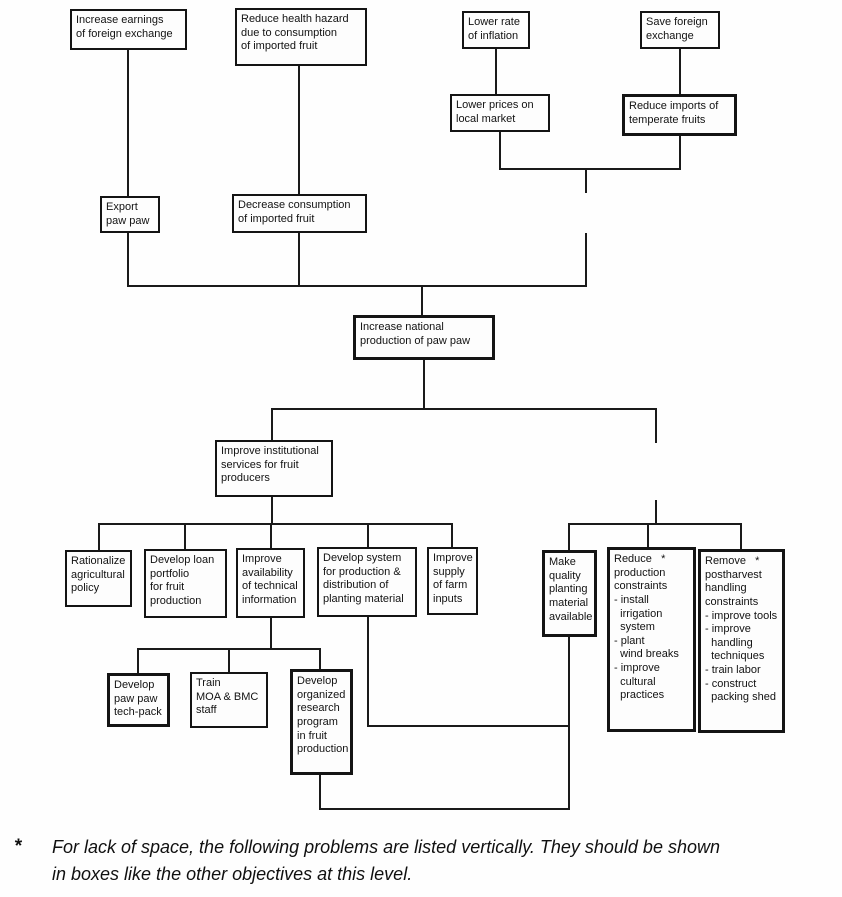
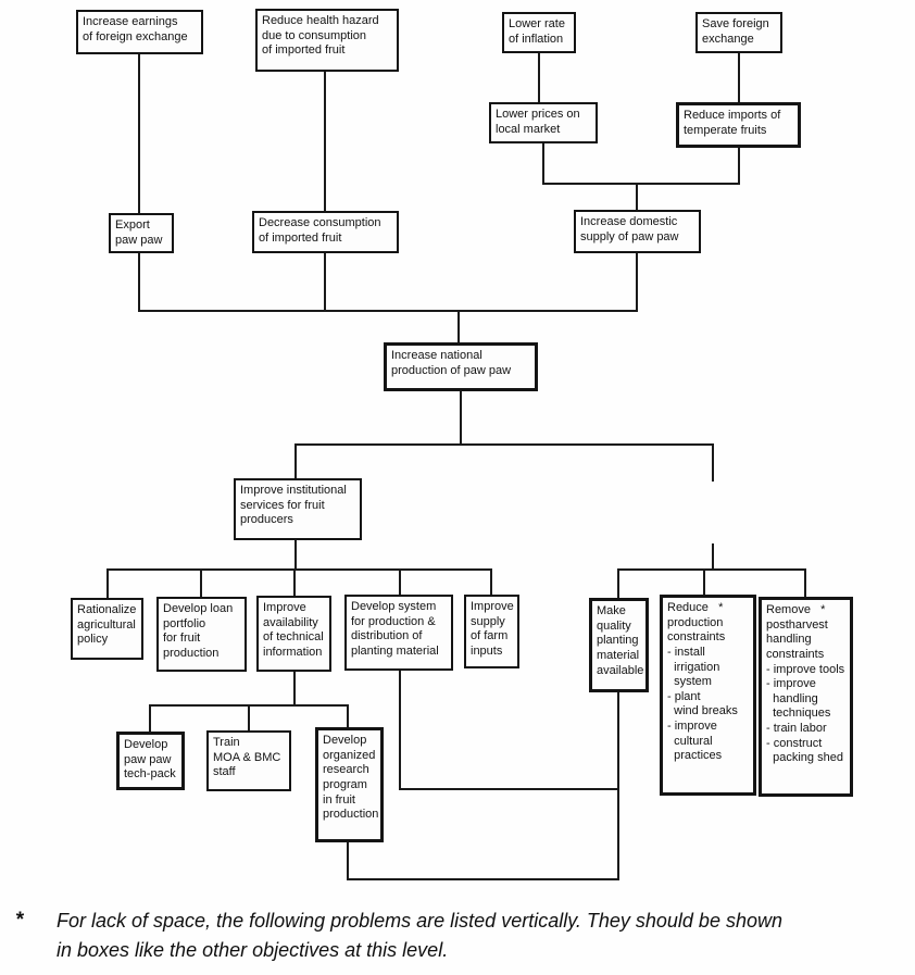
  Increase earnings
  of foreign exchange
  Reduce health hazard
  due to consumption
  of imported fruit
  Lower rate
  of inflation
  Save foreign
  exchange
  Lower prices on
  local market
  Reduce imports of
  temperate fruits
  Export
  paw paw
  Decrease consumption
  of imported fruit
+ Increase domestic
+ supply of paw paw
  Increase national
  production of paw paw
  Improve institutional
  services for fruit
  producers
  Rationalize
  agricultural
  policy
  Develop loan
  portfolio
  for fruit
  production
  Improve
  availability
  of technical
  information
  Develop system
  for production &
  distribution of
  planting material
  Improve
  supply
  of farm
  inputs
  Make
  quality
  planting
  material
  available
  Reduce *
  production
  constraints
  - install
  irrigation
  system
  - plant
  wind breaks
  - improve
  cultural
  practices
  Remove *
  postharvest
  handling
  constraints
  - improve tools
  - improve
  handling
  techniques
  - train labor
  - construct
  packing shed
  Develop
  paw paw
  tech-pack
  Train
  MOA & BMC
  staff
  Develop
  organized
  research
  program
  in fruit
  production
  *
  For lack of space, the following problems are listed vertically. They should be shown
  in boxes like the other objectives at this level.
